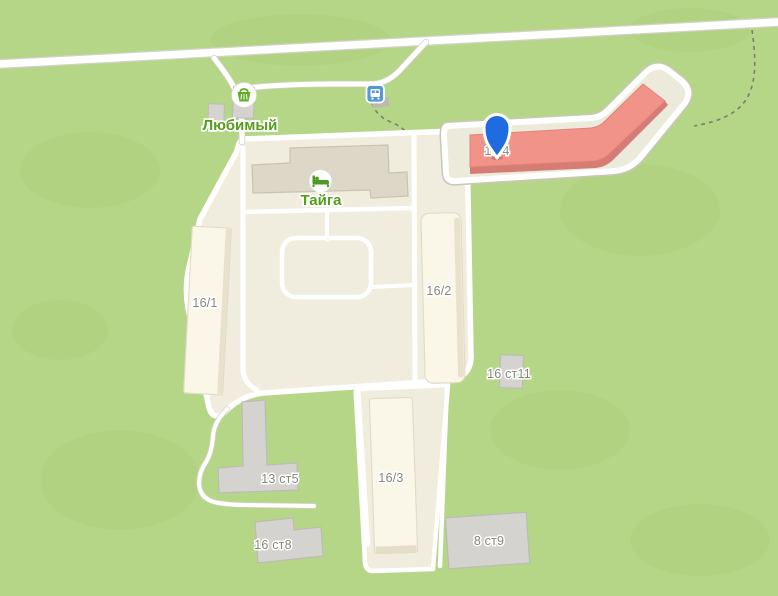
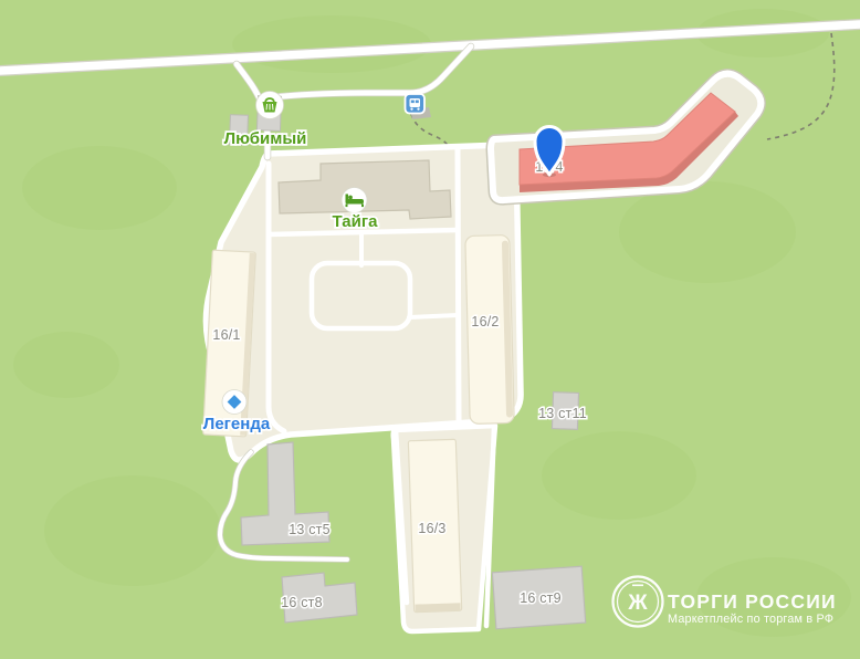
  16/1
  16/2
  16/3
  13 ст5
  16 ст8
- 8 ст9
+ 16 ст9
- 16 ст11
+ 13 ст11
  Любимый
  Тайга
+ Легенда
+ Ж
+ ТОРГИ РОССИИ
+ Маркетплейс по торгам в РФ
